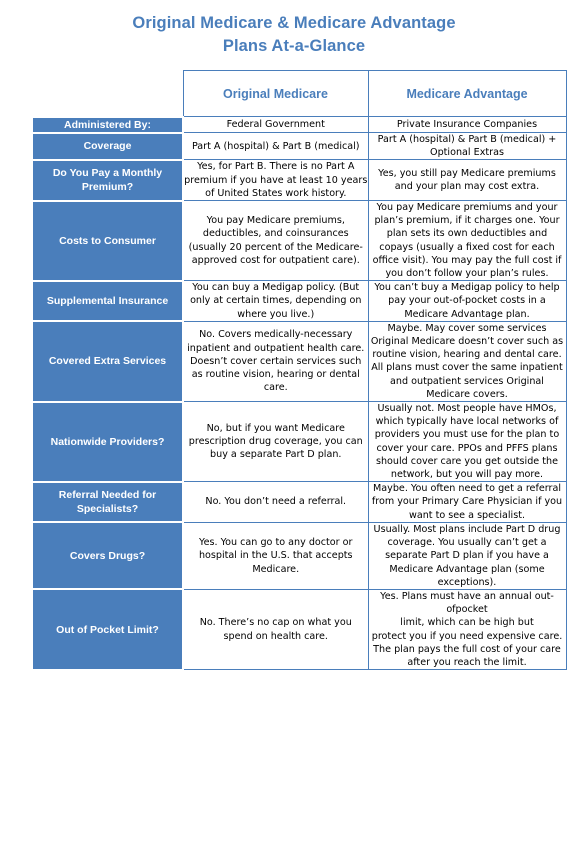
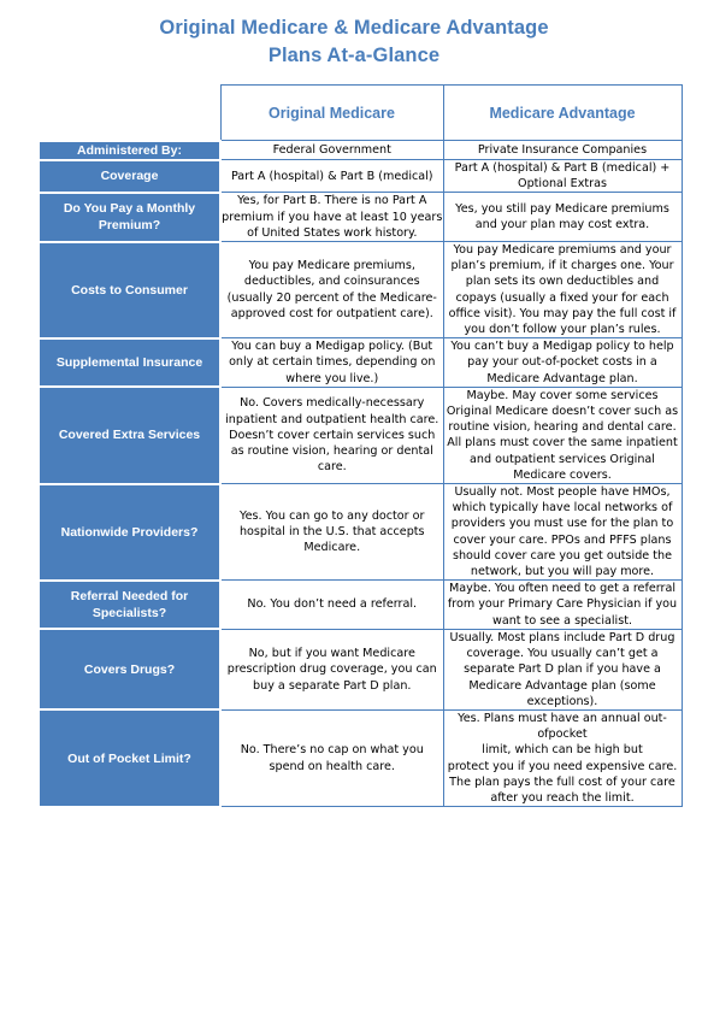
  Original Medicare & Medicare Advantage
  Plans At-a-Glance
  	Original Medicare	Medicare Advantage
  Administered By:	Federal Government	Private Insurance Companies
  Coverage	Part A (hospital) & Part B (medical)	Part A (hospital) & Part B (medical) + Optional Extras
  Do You Pay a Monthly Premium?	Yes, for Part B. There is no Part A premium if you have at least 10 years of United States work history.	Yes, you still pay Medicare premiums and your plan may cost extra.
- Costs to Consumer	You pay Medicare premiums, deductibles, and coinsurances (usually 20 percent of the Medicare-approved cost for outpatient care).	You pay Medicare premiums and your plan’s premium, if it charges one. Your plan sets its own deductibles and copays (usually a fixed cost for each office visit). You may pay the full cost if you don’t follow your plan’s rules.
+ Costs to Consumer	You pay Medicare premiums, deductibles, and coinsurances (usually 20 percent of the Medicare-approved cost for outpatient care).	You pay Medicare premiums and your plan’s premium, if it charges one. Your plan sets its own deductibles and copays (usually a fixed your for each office visit). You may pay the full cost if you don’t follow your plan’s rules.
  Supplemental Insurance	You can buy a Medigap policy. (But only at certain times, depending on where you live.)	You can’t buy a Medigap policy to help pay your out-of-pocket costs in a Medicare Advantage plan.
  Covered Extra Services	No. Covers medically-necessary inpatient and outpatient health care. Doesn’t cover certain services such as routine vision, hearing or dental care.	Maybe. May cover some services Original Medicare doesn’t cover such as routine vision, hearing and dental care. All plans must cover the same inpatient and outpatient services Original Medicare covers.
- Nationwide Providers?	No, but if you want Medicare prescription drug coverage, you can buy a separate Part D plan.	Usually not. Most people have HMOs, which typically have local networks of providers you must use for the plan to cover your care. PPOs and PFFS plans should cover care you get outside the network, but you will pay more.
+ Nationwide Providers?	Yes. You can go to any doctor or hospital in the U.S. that accepts Medicare.	Usually not. Most people have HMOs, which typically have local networks of providers you must use for the plan to cover your care. PPOs and PFFS plans should cover care you get outside the network, but you will pay more.
  Referral Needed for Specialists?	No. You don’t need a referral.	Maybe. You often need to get a referral from your Primary Care Physician if you want to see a specialist.
- Covers Drugs?	Yes. You can go to any doctor or hospital in the U.S. that accepts Medicare.	Usually. Most plans include Part D drug coverage. You usually can’t get a separate Part D plan if you have a Medicare Advantage plan (some exceptions).
+ Covers Drugs?	No, but if you want Medicare prescription drug coverage, you can buy a separate Part D plan.	Usually. Most plans include Part D drug coverage. You usually can’t get a separate Part D plan if you have a Medicare Advantage plan (some exceptions).
  Out of Pocket Limit?	No. There’s no cap on what you spend on health care.	Yes. Plans must have an annual out-ofpocketlimit, which can be high butprotect you if you need expensive care.The plan pays the full cost of your careafter you reach the limit.
